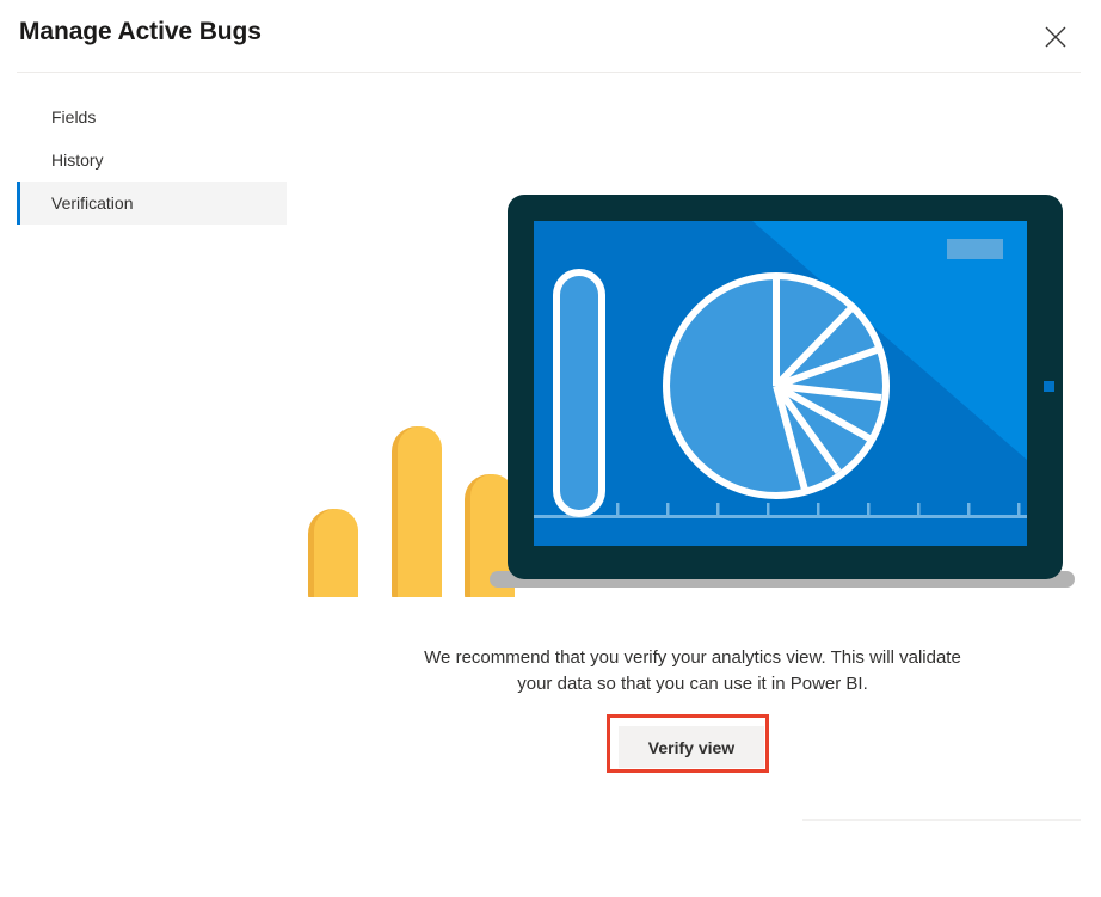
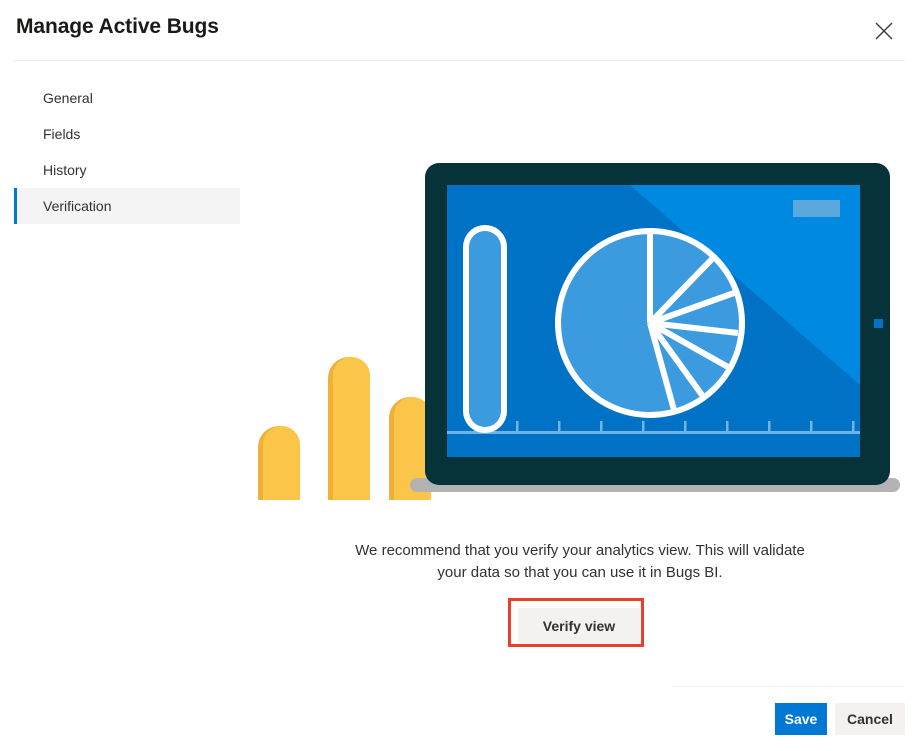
  Manage Active Bugs
+ General
  Fields
  History
  Verification
- We recommend that you verify your analytics view. This will validate your data so that you can use it in Power BI.
+ We recommend that you verify your analytics view. This will validate your data so that you can use it in Bugs BI.
  Verify view
+ Save
+ Cancel
